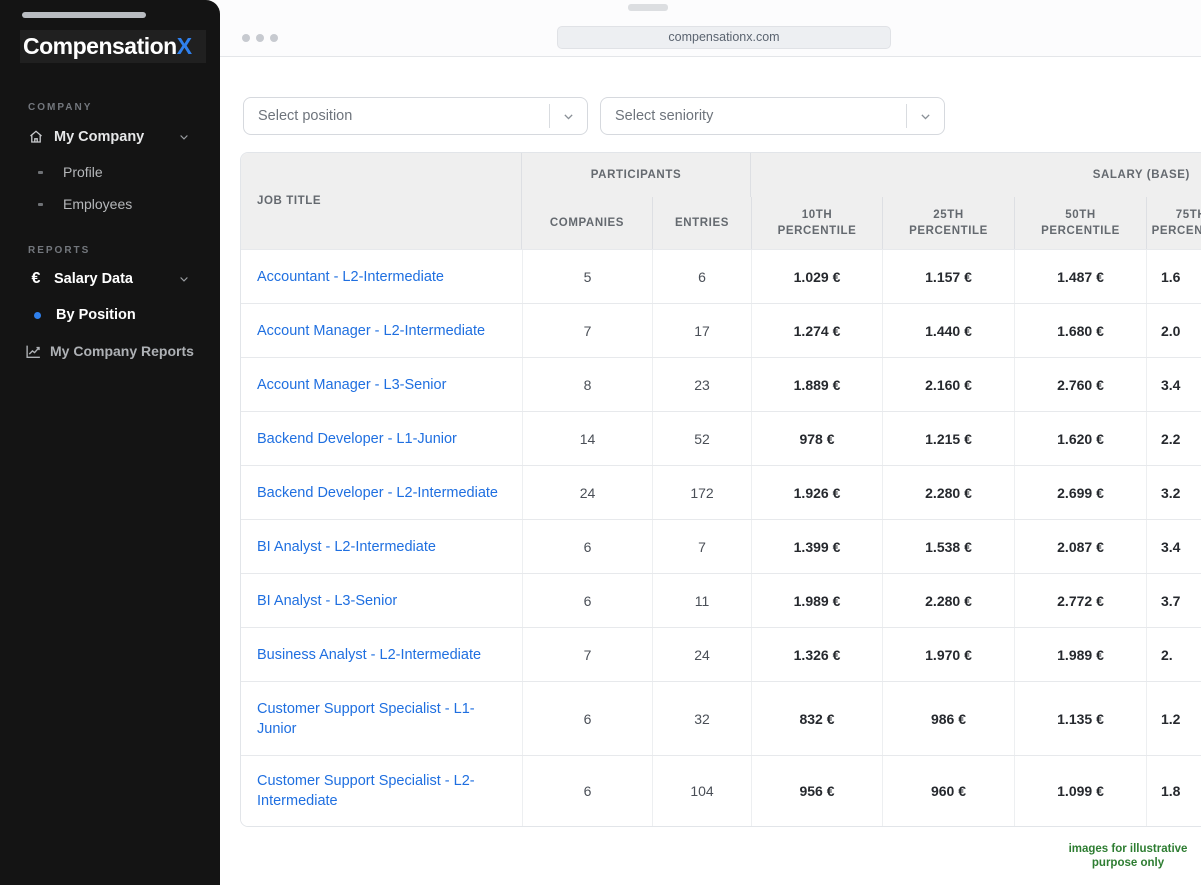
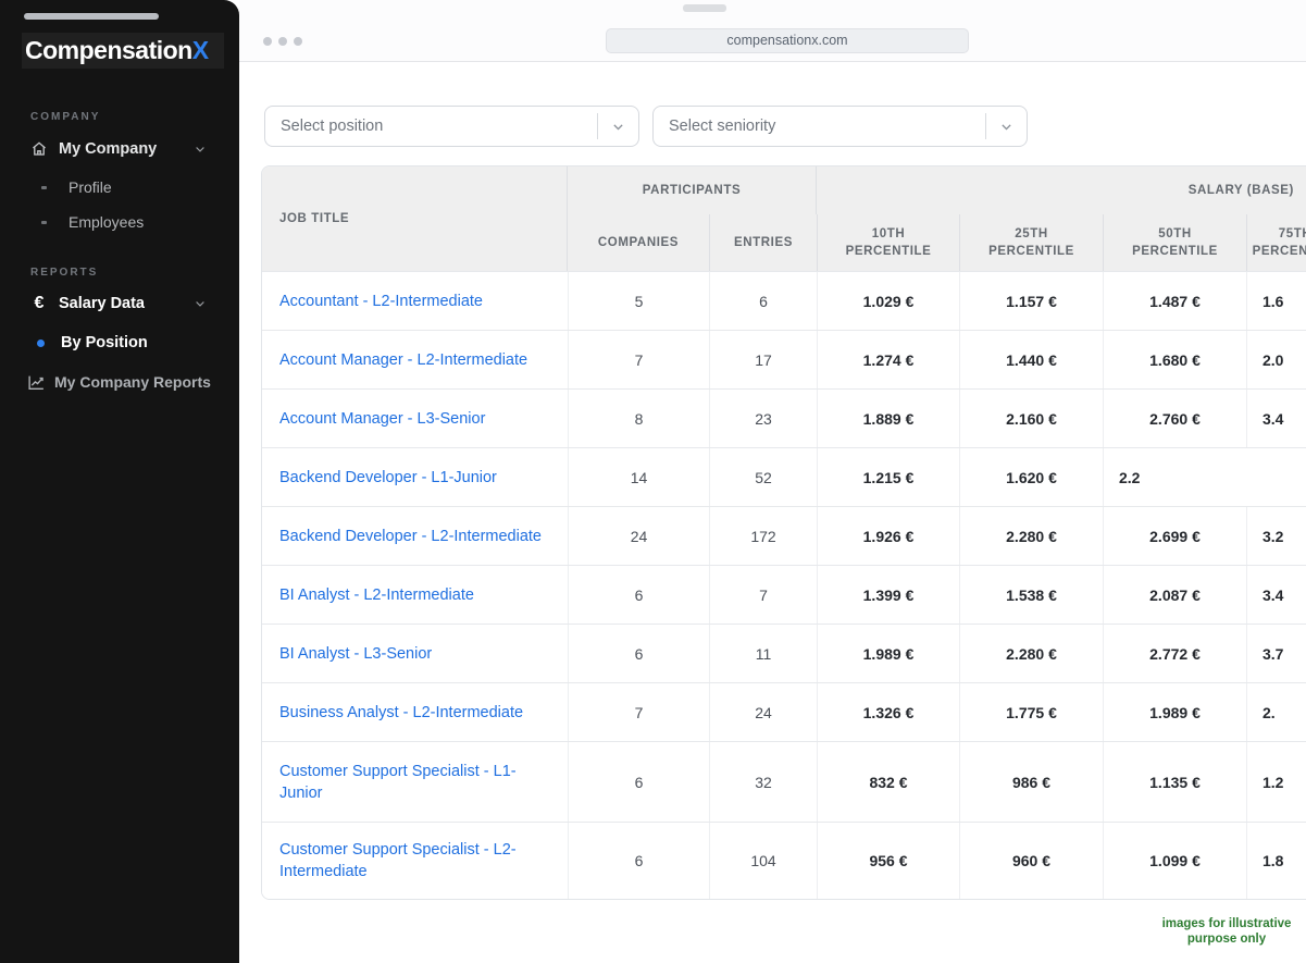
  Compensation
  X
  COMPANY
  My Company
  Profile
  Employees
  REPORTS
  €
  Salary Data
  By Position
  My Company Reports
  compensationx.com
  Select position
  Select seniority
  JOB TITLE
  PARTICIPANTS
  SALARY (BASE)
  COMPANIES
  ENTRIES
  10TH
  PERCENTILE
  25TH
  PERCENTILE
  50TH
  PERCENTILE
  75T
  Accountant - L2-Intermediate
  5
  6
  1.029 €
  1.157 €
  1.487 €
  1.6
  Account Manager - L2-Intermediate
  7
  17
  1.274 €
  1.440 €
  1.680 €
  2.0
  Account Manager - L3-Senior
  8
  23
  1.889 €
  2.160 €
  2.760 €
  3.4
  Backend Developer - L1-Junior
  14
  52
- 978 €
  1.215 €
  1.620 €
  2.2
  Backend Developer - L2-Intermediate
  24
  172
  1.926 €
  2.280 €
  2.699 €
  3.2
  BI Analyst - L2-Intermediate
  6
  7
  1.399 €
  1.538 €
  2.087 €
  3.4
  BI Analyst - L3-Senior
  6
  11
  1.989 €
  2.280 €
  2.772 €
  3.7
  Business Analyst - L2-Intermediate
  7
  24
  1.326 €
- 1.970 €
+ 1.775 €
  1.989 €
  2.
  Customer Support Specialist - L1-Junior
  6
  32
  832 €
  986 €
  1.135 €
  1.2
  Customer Support Specialist - L2-Intermediate
  6
  104
  956 €
  960 €
  1.099 €
  1.8
  images for illustrative
  purpose only
